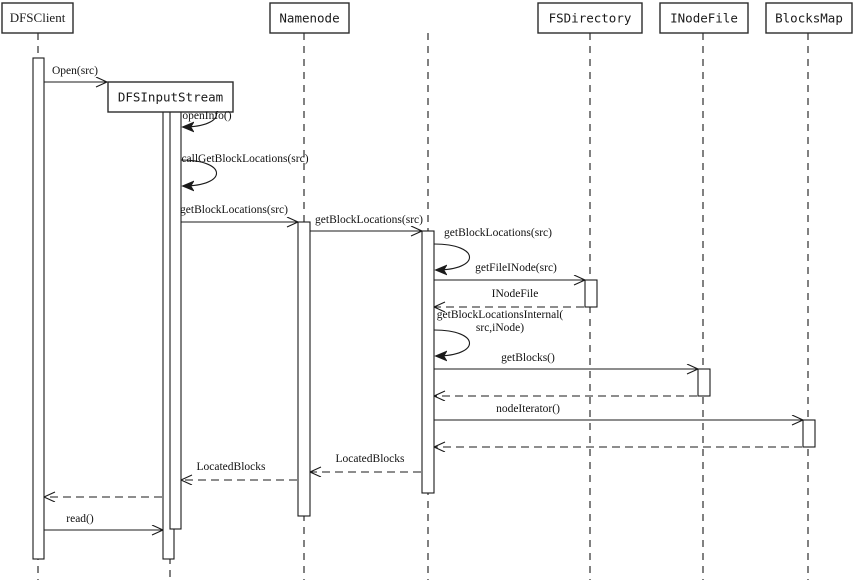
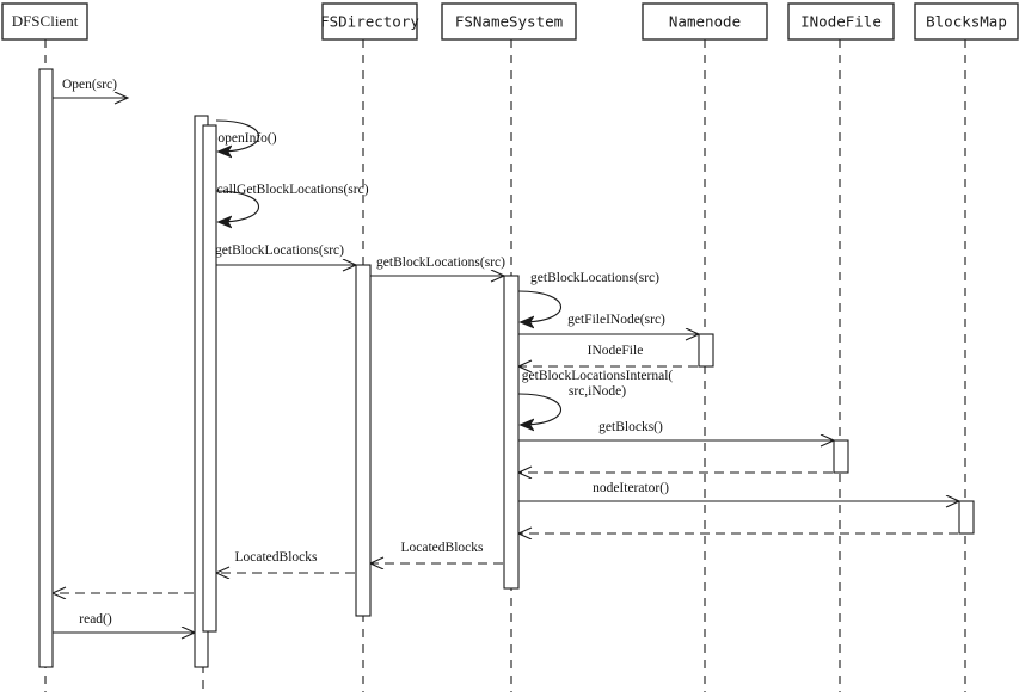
  DFSClient
- DFSInputStream
- Namenode
+ FSDirectory
+ FSNameSystem
- FSDirectory
+ Namenode
  INodeFile
  BlocksMap
  Open(src)
  openInfo()
  callGetBlockLocations(src)
  getBlockLocations(src)
  getBlockLocations(src)
  getBlockLocations(src)
  getFileINode(src)
  INodeFile
  getBlockLocationsInternal(
  src,iNode)
  getBlocks()
  nodeIterator()
  LocatedBlocks
  LocatedBlocks
  read()
